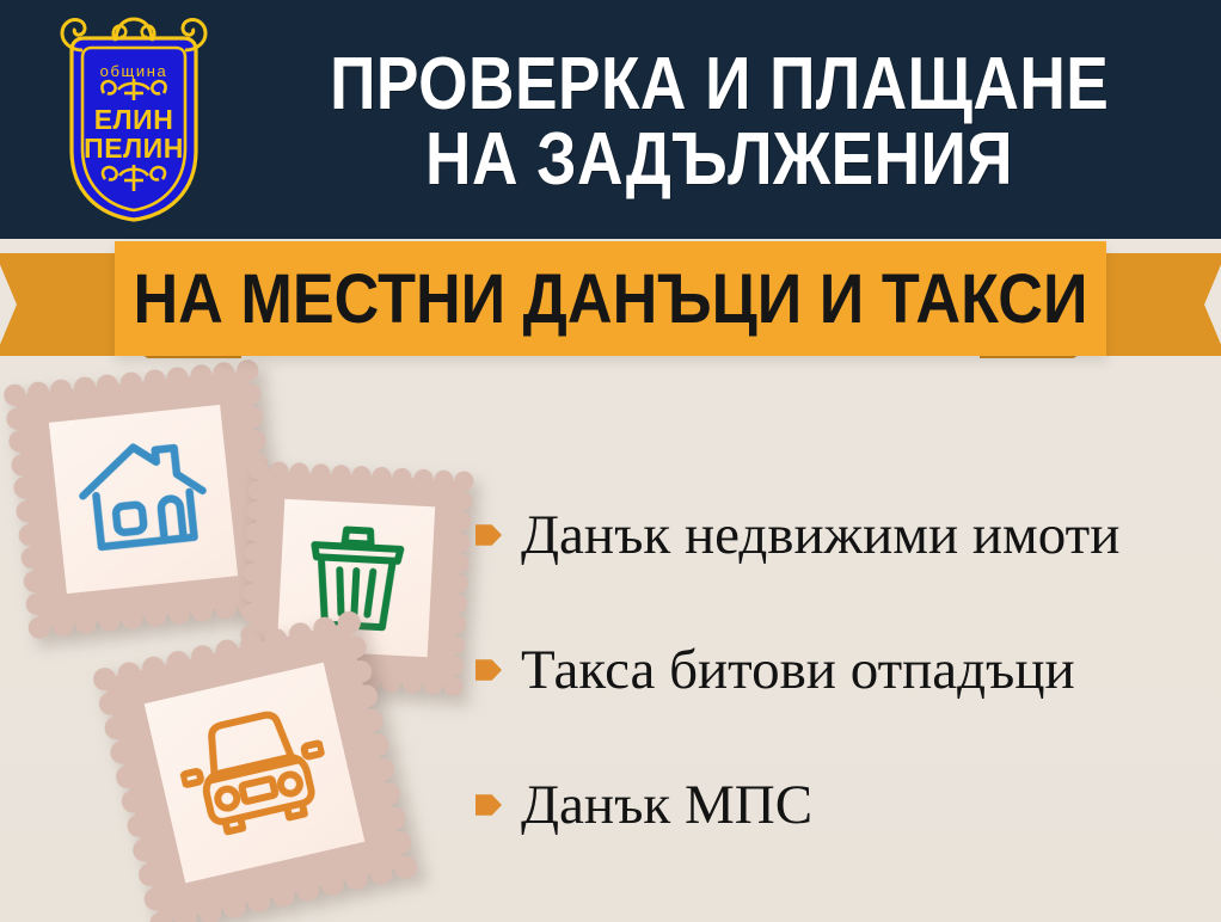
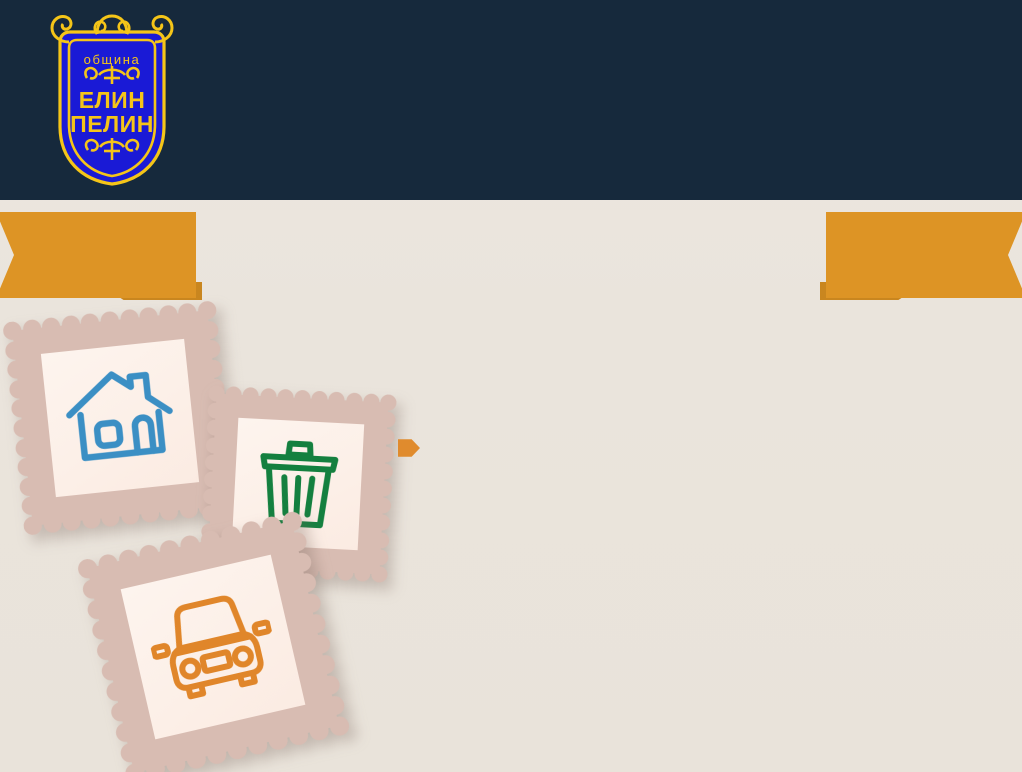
  община
  ЕЛИН
  ПЕЛИН
- ПРОВЕРКА И ПЛАЩАНЕ
- НА ЗАДЪЛЖЕНИЯ
- НА МЕСТНИ ДАНЪЦИ И ТАКСИ
- Данък недвижими имоти
- Такса битови отпадъци
- Данък МПС
